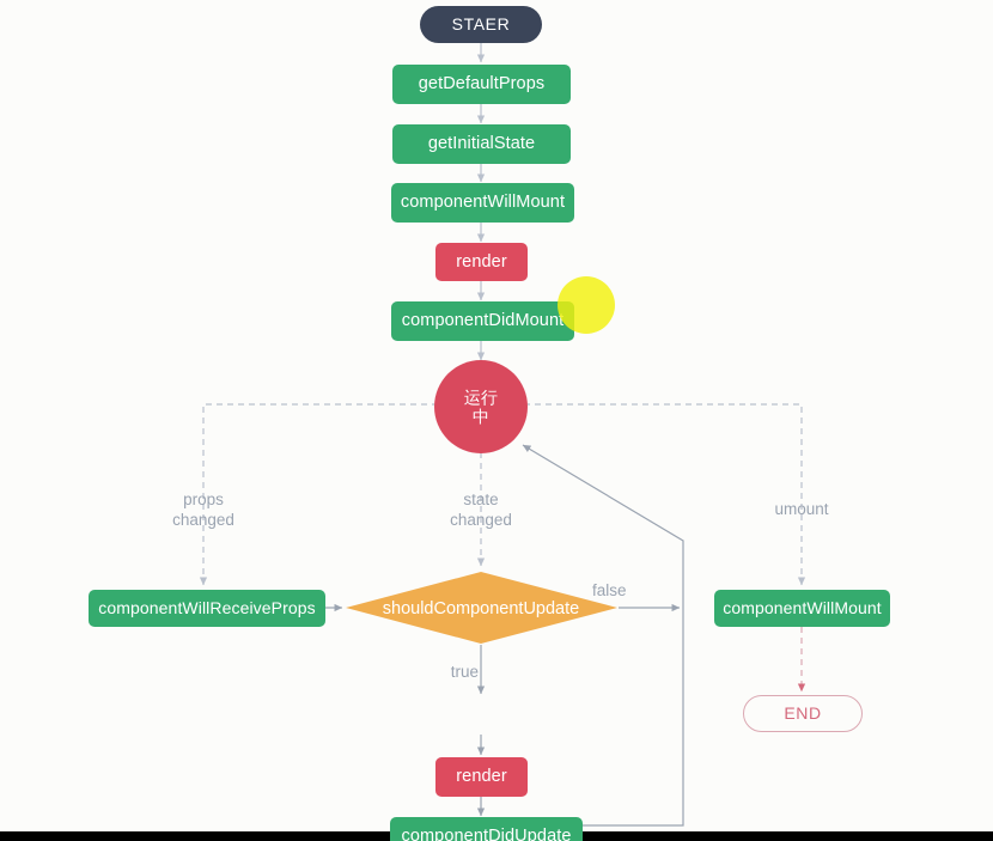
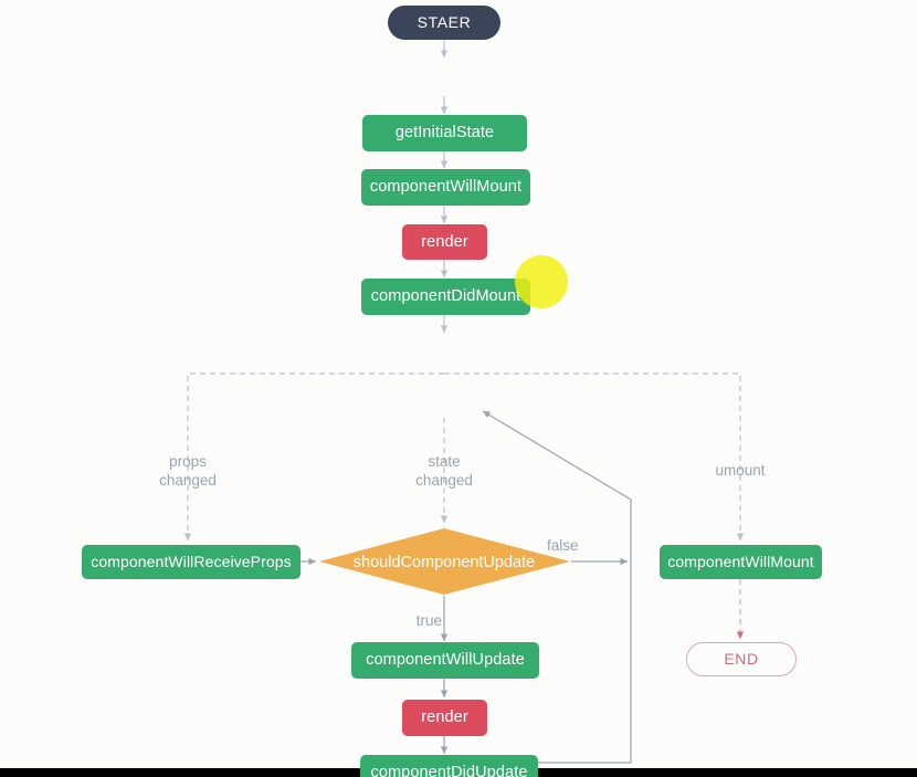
  STAER
- getDefaultProps
  getInitialState
  componentWillMount
  render
  componentDidMount
- 运行
- 中
  componentWillReceiveProps
  shouldComponentUpdate
  componentWillMount
  END
+ componentWillUpdate
  render
  componentDidUpdate
  props
  changed
  state
  changed
  umount
  false
  true
